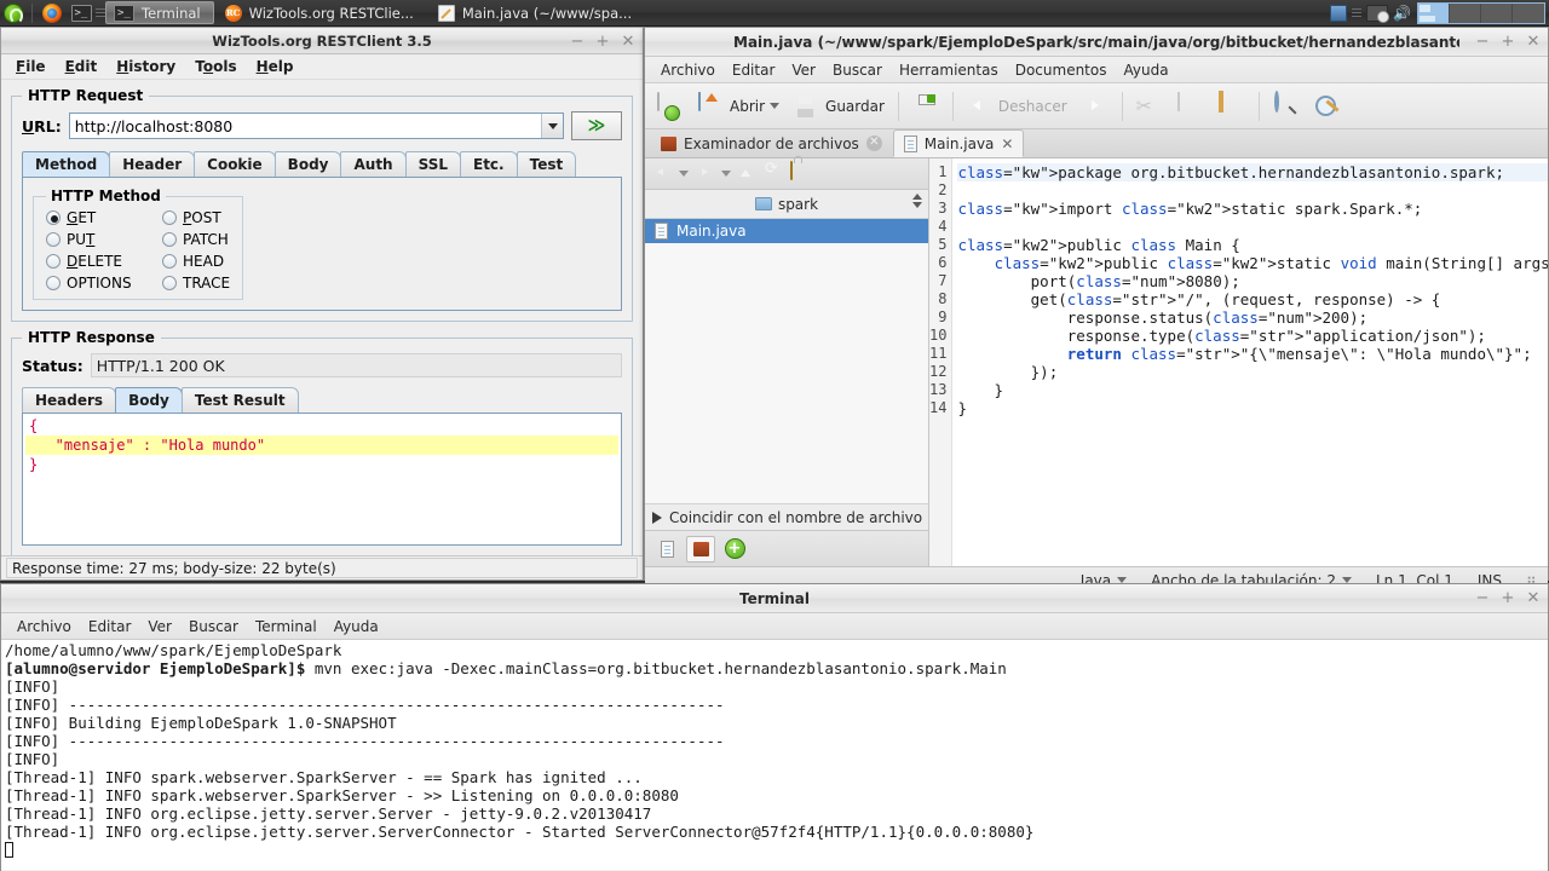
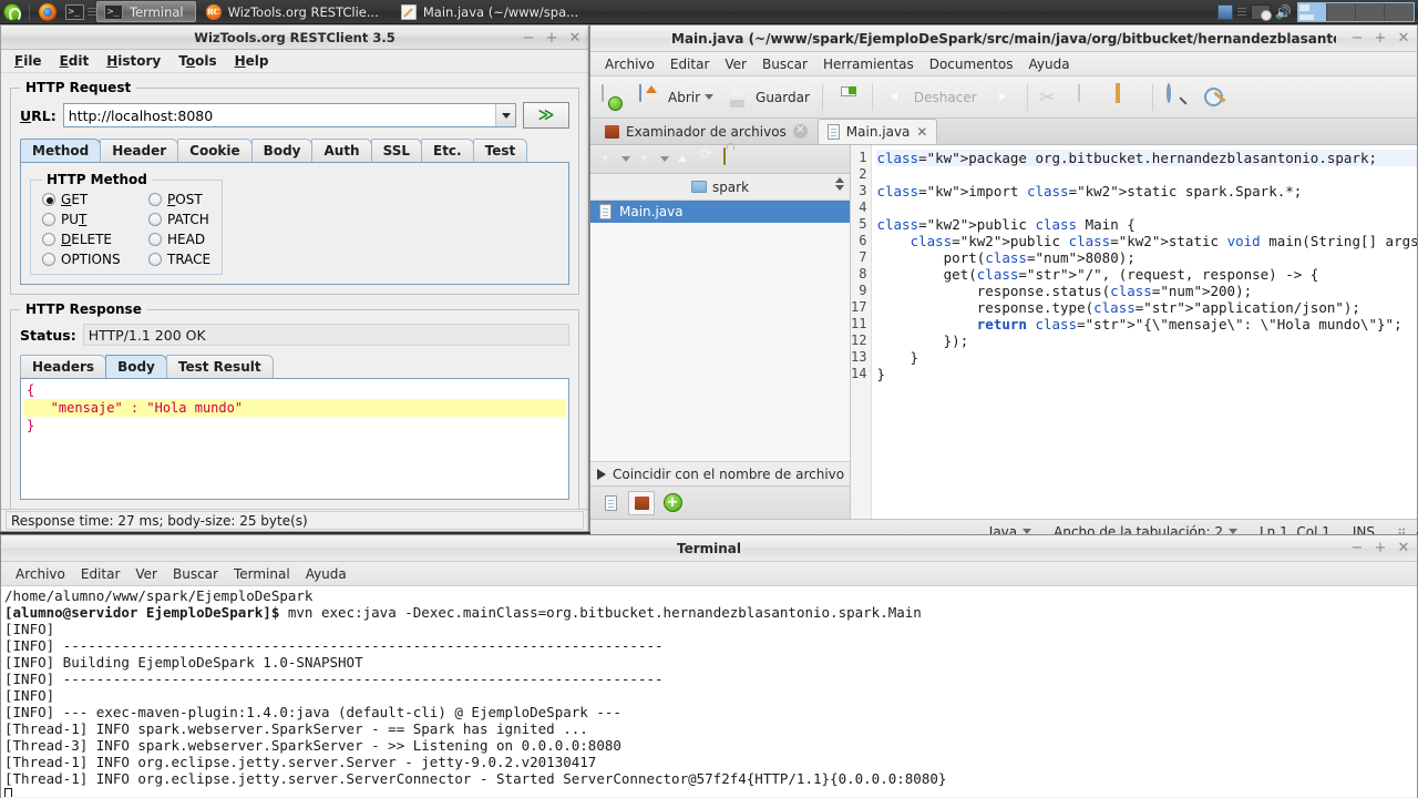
  >_
  >_
  Terminal
  RC
  WizTools.org RESTClie...
  Main.java (~/www/spa...
  🔊
  WizTools.org RESTClient 3.5
  −
  +
  ✕
  File
  Edit
  History
  Tools
  Help
  HTTP Request
  URL:
  http://localhost:8080
  ≫
  Method
  Header
  Cookie
  Body
  Auth
  SSL
  Etc.
  Test
  HTTP Method
  GET
  POST
  PUT
  PATCH
  DELETE
  HEAD
  OPTIONS
  TRACE
  HTTP Response
  Status:
  HTTP/1.1 200 OK
  Headers
  Body
  Test Result
  {
  "mensaje" : "Hola mundo"
  }
- Response time: 27 ms; body-size: 22 byte(s)
+ Response time: 27 ms; body-size: 25 byte(s)
  Main.java (~/www/spark/EjemploDeSpark/src/main/java/org/bitbucket/hernandezblasant
  −
  +
  ✕
  Archivo
  Editar
  Ver
  Buscar
  Herramientas
  Documentos
  Ayuda
  Abrir
  Guardar
  Deshacer
  ✂
  Examinador de archivos
  ✕
  Main.java
  ✕
  spark
  Main.java
  Coincidir con el nombre de archivo
  +
  1
  2
  3
  4
  5
  6
  7
  8
  9
- 10
+ 17
  11
  12
  13
  14
  class="kw">package org.bitbucket.hernandezblasantonio.spark;
  class="kw">import class="kw2">static spark.Spark.*;
  class="kw2">public class Main {
  class="kw2">public class="kw2">static void main(String[] args
  port(class="num">8080);
  get(class="str">"/", (request, response) -> {
  response.status(class="num">200);
  response.type(class="str">"application/json");
  return class="str">"{\"mensaje\": \"Hola mundo\"}";
  });
  }
  }
  Java
  Ancho de la tabulación: 2
  Ln 1, Col 1
  INS
  Terminal
  −
  +
  ✕
  Archivo
  Editar
  Ver
  Buscar
  Terminal
  Ayuda
  /home/alumno/www/spark/EjemploDeSpark
  [alumno@servidor EjemploDeSpark]$ mvn exec:java -Dexec.mainClass=org.bitbucket.hernandezblasantonio.spark.Main
  [INFO]
  [INFO] ------------------------------------------------------------------------
  [INFO] Building EjemploDeSpark 1.0-SNAPSHOT
  [INFO] ------------------------------------------------------------------------
  [INFO]
+ [INFO] --- exec-maven-plugin:1.4.0:java (default-cli) @ EjemploDeSpark ---
  [Thread-1] INFO spark.webserver.SparkServer - == Spark has ignited ...
- [Thread-1] INFO spark.webserver.SparkServer - >> Listening on 0.0.0.0:8080
+ [Thread-3] INFO spark.webserver.SparkServer - >> Listening on 0.0.0.0:8080
  [Thread-1] INFO org.eclipse.jetty.server.Server - jetty-9.0.2.v20130417
  [Thread-1] INFO org.eclipse.jetty.server.ServerConnector - Started ServerConnector@57f2f4{HTTP/1.1}{0.0.0.0:8080}
